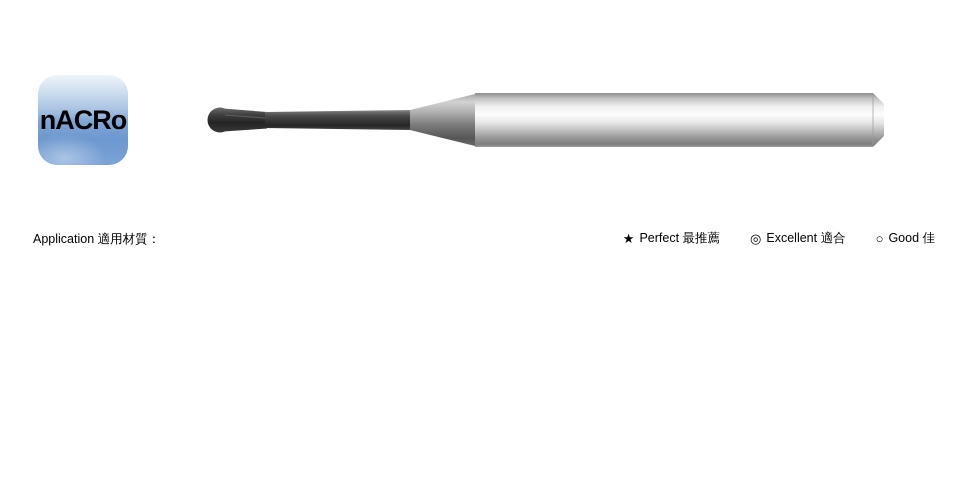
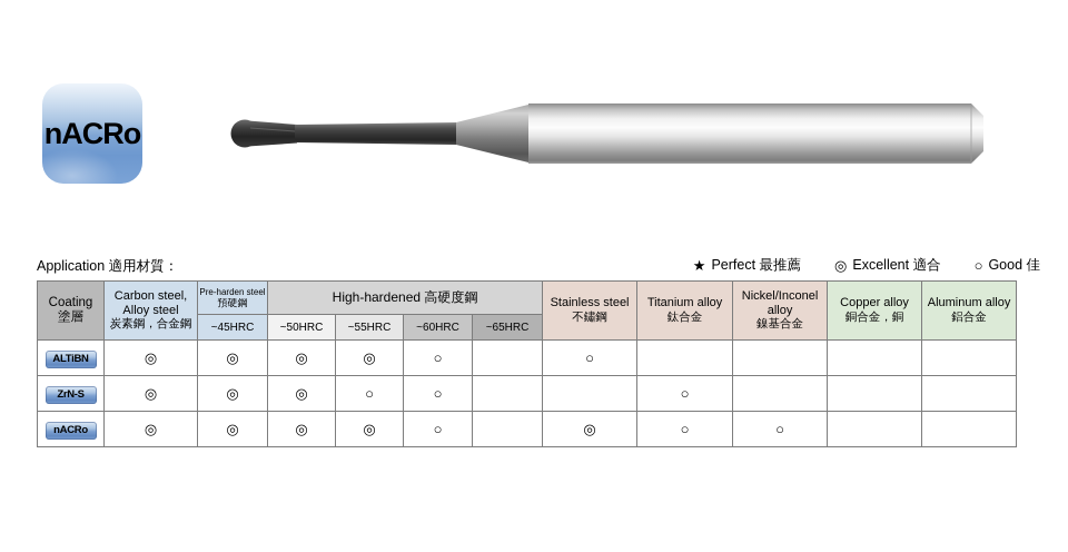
  nACRo
  Application 適用材質：
  ★
  Perfect 最推薦
  ◎
  Excellent 適合
  ○
  Good 佳
+ Coating 塗層	Carbon steel, Alloy steel 炭素鋼，合金鋼	Pre-harden steel 預硬鋼	High-hardened 高硬度鋼	Stainless steel 不鏽鋼	Titanium alloy 鈦合金	Nickel/Inconel alloy 鎳基合金	Copper alloy 銅合金，銅	Aluminum alloy 鋁合金
+ ~45HRC	~50HRC	~55HRC	~60HRC	~65HRC
+ ALTiBN	◎	◎	◎	◎	○		○
+ ZrN-S	◎	◎	◎	○	○			○
+ nACRo	◎	◎	◎	◎	○		◎	○	○
